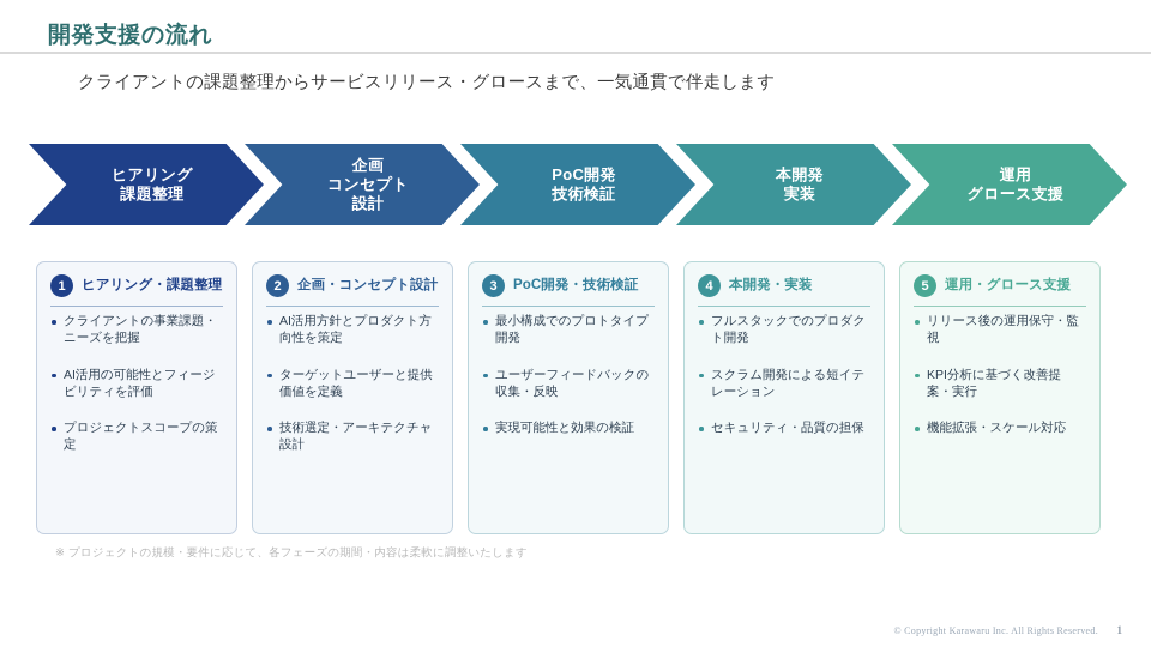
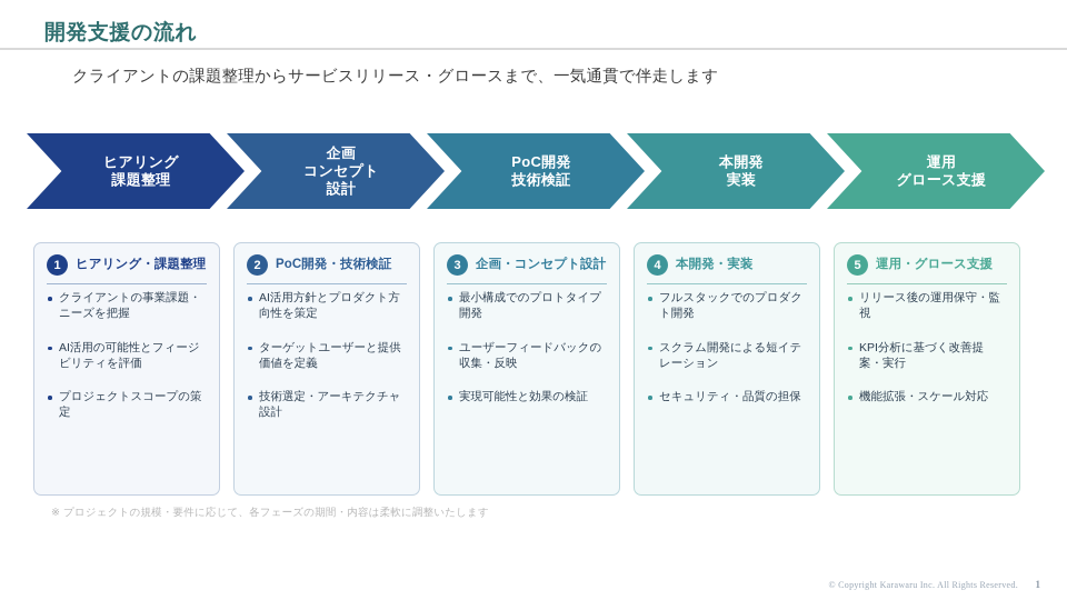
  開発支援の流れ
  クライアントの課題整理からサービスリリース・グロースまで、一気通貫で伴走します
  ヒアリング
  課題整理
  企画
  コンセプト
  設計
  PoC開発
  技術検証
  本開発
  実装
  運用
  グロース支援
  1
  ヒアリング・課題整理
  クライアントの事業課題・ニーズを把握
  AI活用の可能性とフィージビリティを評価
  プロジェクトスコープの策定
  2
- 企画・コンセプト設計
+ PoC開発・技術検証
  AI活用方針とプロダクト方向性を策定
  ターゲットユーザーと提供価値を定義
  技術選定・アーキテクチャ設計
  3
- PoC開発・技術検証
+ 企画・コンセプト設計
  最小構成でのプロトタイプ開発
  ユーザーフィードバックの収集・反映
  実現可能性と効果の検証
  4
  本開発・実装
  フルスタックでのプロダクト開発
  スクラム開発による短イテレーション
  セキュリティ・品質の担保
  5
  運用・グロース支援
  リリース後の運用保守・監視
  KPI分析に基づく改善提案・実行
  機能拡張・スケール対応
  ※ プロジェクトの規模・要件に応じて、各フェーズの期間・内容は柔軟に調整いたします
  © Copyright Karawaru Inc. All Rights Reserved.
  1
